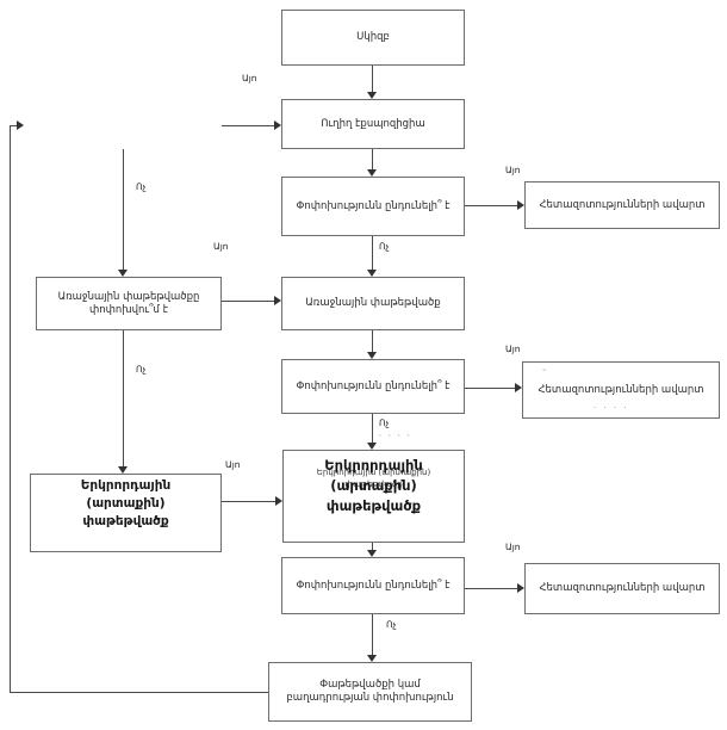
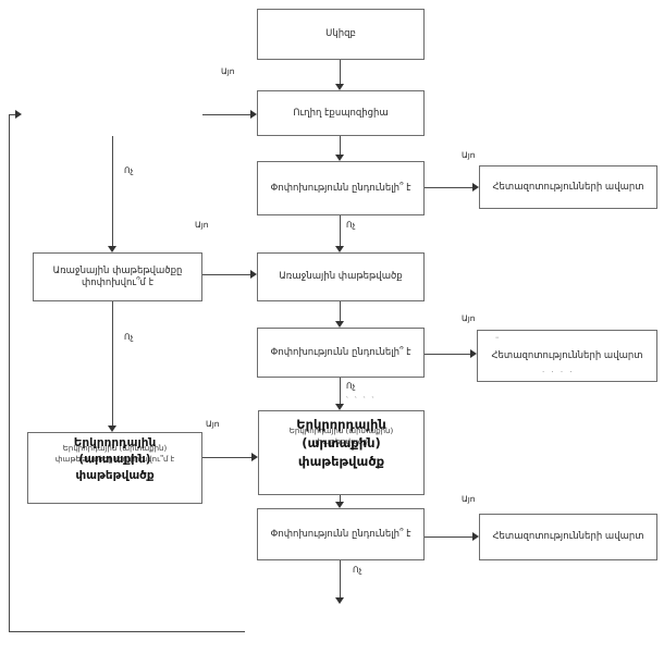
  Սկիզբ
  Ուղիղ էքսպոզիցիա
  Փոփոխությունն ընդունելի՞ է
  Հետազոտությունների ավարտ
  Առաջնային փաթեթվածքը փոփոխվու՞մ է
  Առաջնային փաթեթվածք
  Փոփոխությունն ընդունելի՞ է
  Հետազոտությունների ավարտ
  –
  · · · ·
+ Երկրորդային (արտաքին) փաթեթվածքը փոփոխվու՞մ է
  Երկրորդային (արտաքին) փաթեթվածք
  Երկրորդային (արտաքին) փաթեթվածք
  Երկրորդային (արտաքին) փաթեթվածք
  ՝ ՝ ՝ ՝
  Փոփոխությունն ընդունելի՞ է
  Հետազոտությունների ավարտ
- Փաթեթվածքի կամ բաղադրության փոփոխություն
  Այո
  Այո
  Այո
  Այո
  Այո
  Այո
  Ոչ
  Ոչ
  Ոչ
  Ոչ
  Ոչ
